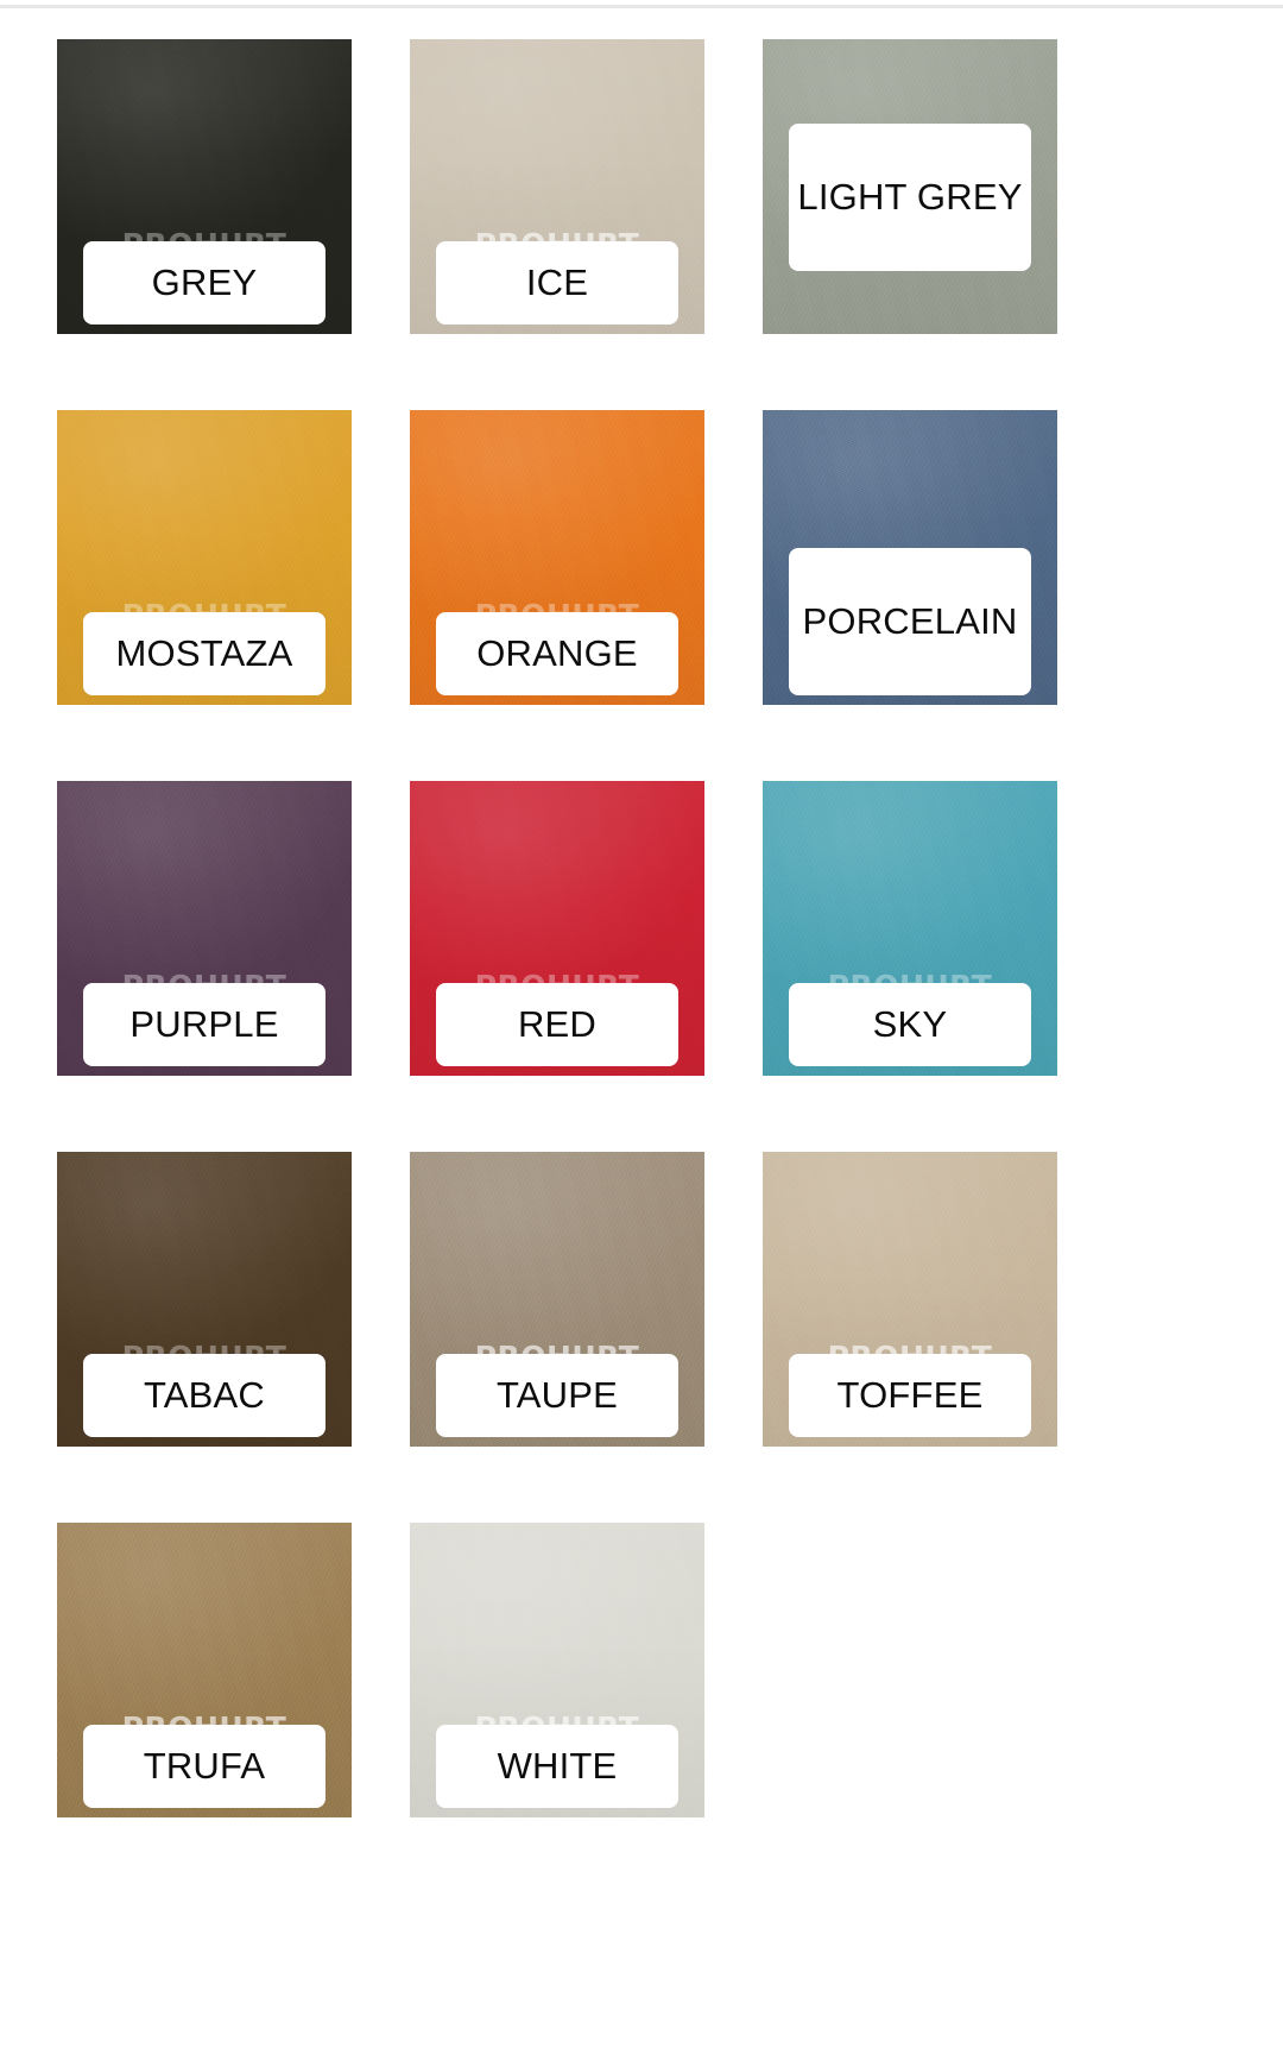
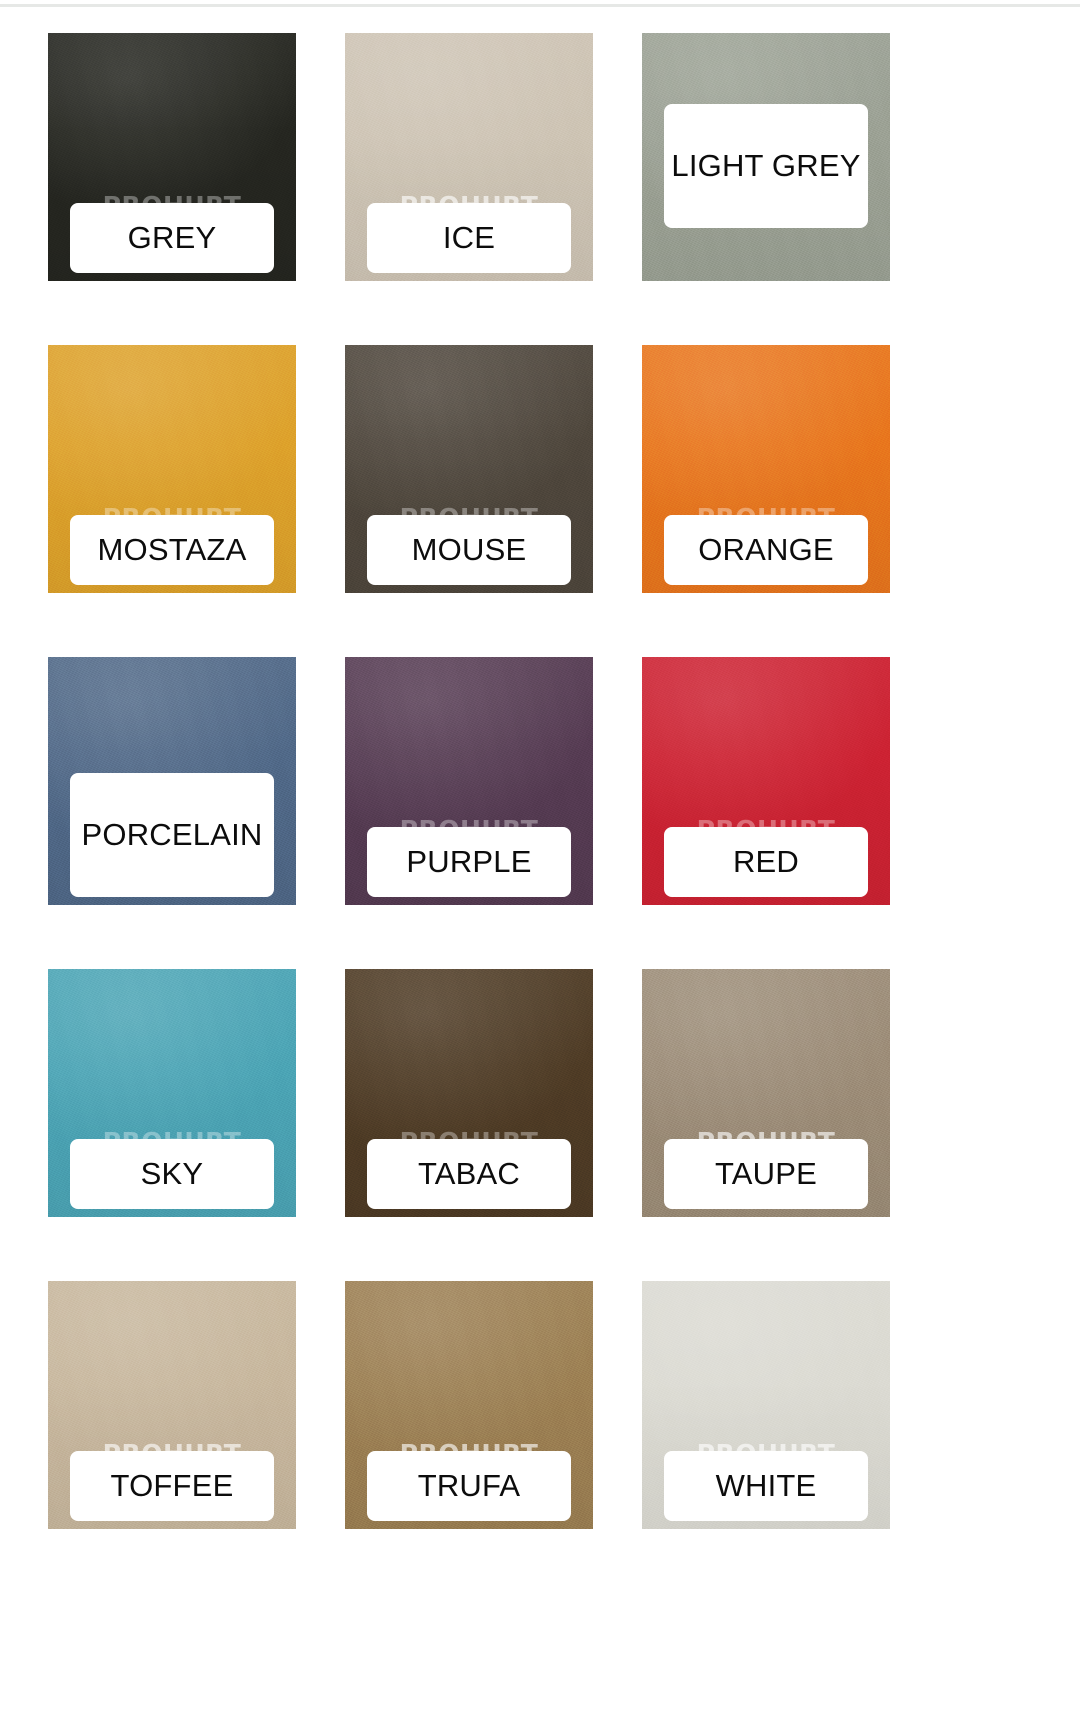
  GREY
  ICE
  LIGHT GREY
  MOSTAZA
+ MOUSE
  ORANGE
  PORCELAIN
  PURPLE
  RED
  SKY
  TABAC
  TAUPE
  TOFFEE
  TRUFA
  WHITE
